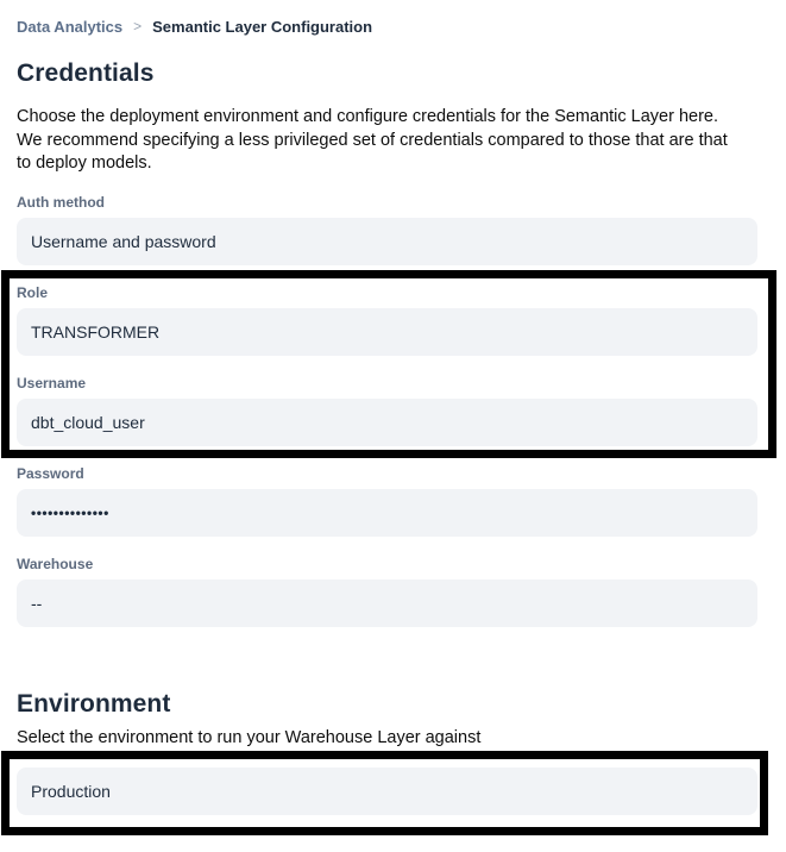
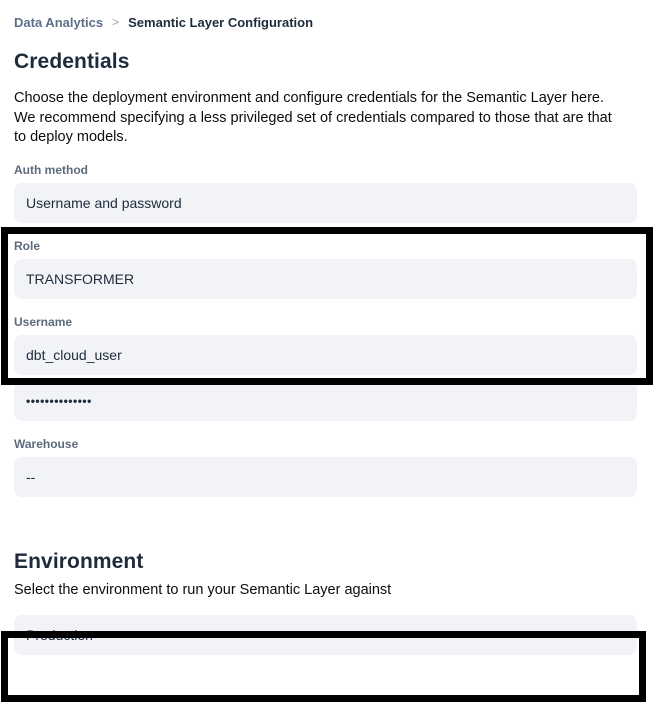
  Data Analytics
  >
  Semantic Layer Configuration
  Credentials
  Choose the deployment environment and configure credentials for the Semantic Layer here. We recommend specifying a less privileged set of credentials compared to those that are that to deploy models.
  Auth method
  Username and password
  Role
  TRANSFORMER
  Username
  dbt_cloud_user
- Password
  ••••••••••••••
  Warehouse
  --
  Environment
- Select the environment to run your Warehouse Layer against
+ Select the environment to run your Semantic Layer against
  Production
